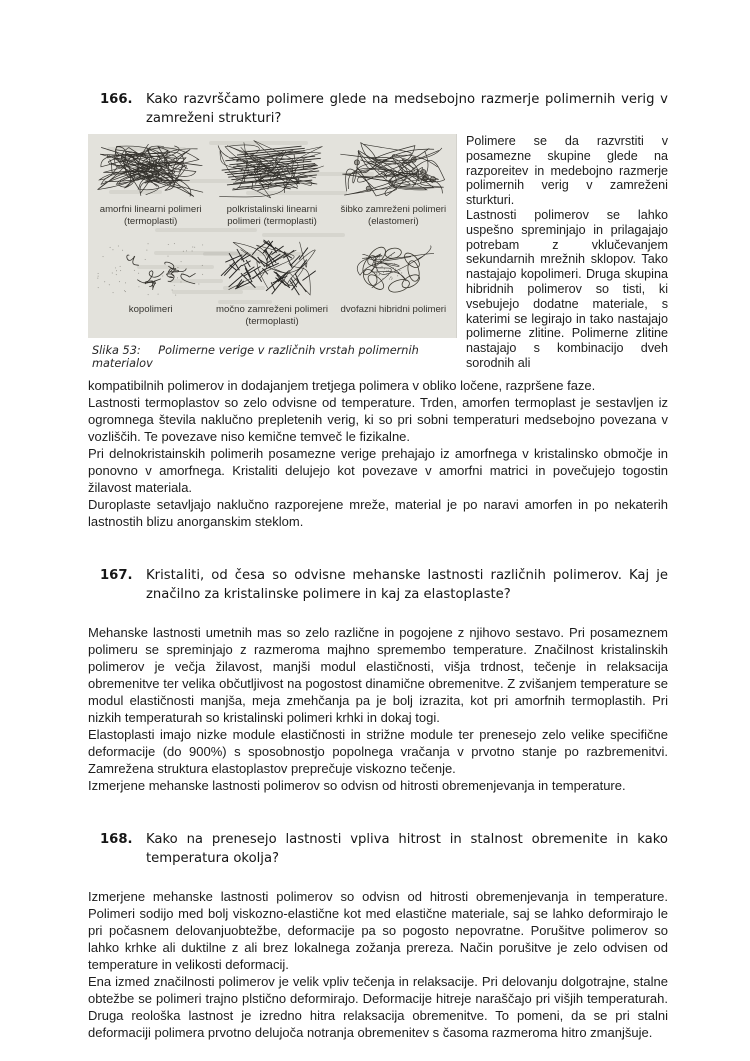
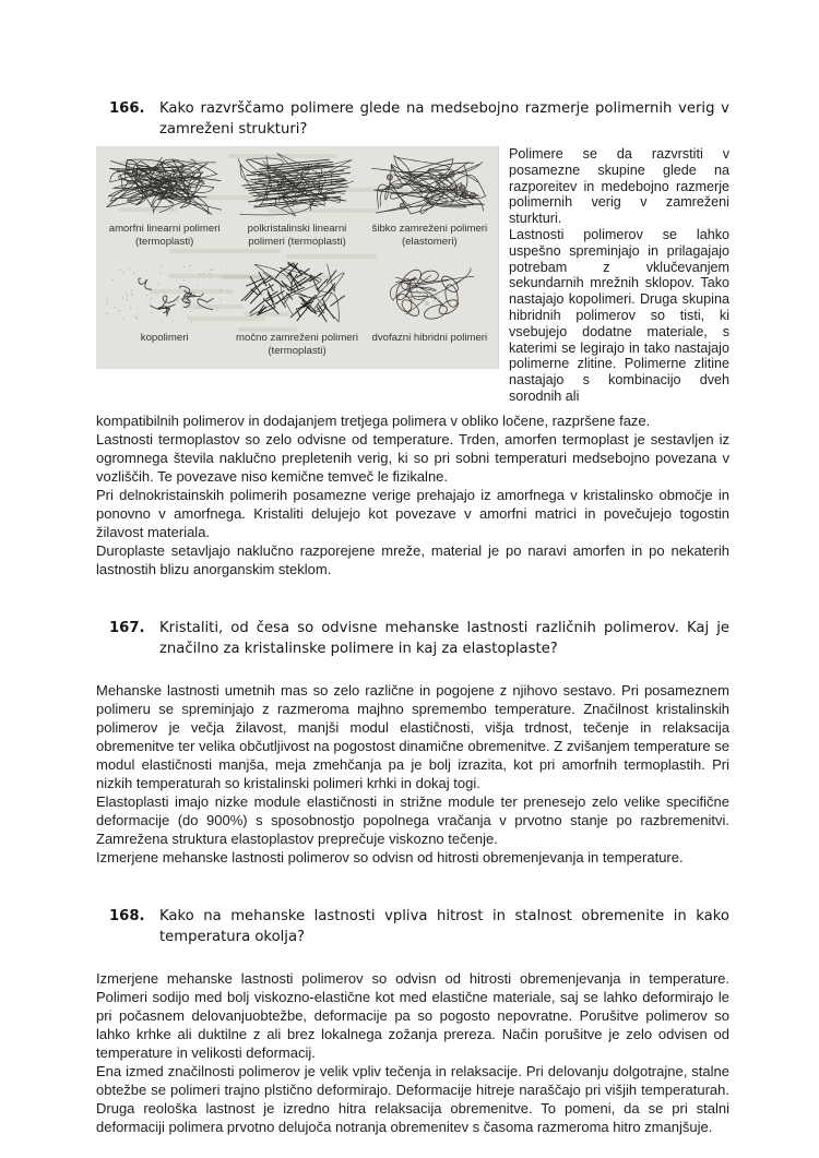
  166.
  Kako razvrščamo polimere glede na medsebojno razmerje polimernih verig v zamreženi strukturi?
  amorfni linearni polimeri
  (termoplasti)
  polkristalinski linearni
  polimeri (termoplasti)
  šibko zamreženi polimeri
  (elastomeri)
  kopolimeri
  močno zamreženi polimeri
  (termoplasti)
  dvofazni hibridni polimeri
- Slika 53: Polimerne verige v različnih vrstah polimernih materialov
  Polimere se da razvrstiti v posamezne skupine glede na razporeitev in medebojno razmerje polimernih verig v zamreženi sturkturi.
  Lastnosti polimerov se lahko uspešno spreminjajo in prilagajajo potrebam z vklučevanjem sekundarnih mrežnih sklopov. Tako nastajajo kopolimeri. Druga skupina hibridnih polimerov so tisti, ki vsebujejo dodatne materiale, s katerimi se legirajo in tako nastajajo polimerne zlitine. Polimerne zlitine nastajajo s kombinacijo dveh sorodnih ali
  kompatibilnih polimerov in dodajanjem tretjega polimera v obliko ločene, razpršene faze.
  Lastnosti termoplastov so zelo odvisne od temperature. Trden, amorfen termoplast je sestavljen iz ogromnega števila naklučno prepletenih verig, ki so pri sobni temperaturi medsebojno povezana v vozliščih. Te povezave niso kemične temveč le fizikalne.
  Pri delnokristainskih polimerih posamezne verige prehajajo iz amorfnega v kristalinsko območje in ponovno v amorfnega. Kristaliti delujejo kot povezave v amorfni matrici in povečujejo togostin žilavost materiala.
  Duroplaste setavljajo naklučno razporejene mreže, material je po naravi amorfen in po nekaterih lastnostih blizu anorganskim steklom.
  167.
  Kristaliti, od česa so odvisne mehanske lastnosti različnih polimerov. Kaj je značilno za kristalinske polimere in kaj za elastoplaste?
  Mehanske lastnosti umetnih mas so zelo različne in pogojene z njihovo sestavo. Pri posameznem polimeru se spreminjajo z razmeroma majhno spremembo temperature. Značilnost kristalinskih polimerov je večja žilavost, manjši modul elastičnosti, višja trdnost, tečenje in relaksacija obremenitve ter velika občutljivost na pogostost dinamične obremenitve. Z zvišanjem temperature se modul elastičnosti manjša, meja zmehčanja pa je bolj izrazita, kot pri amorfnih termoplastih. Pri nizkih temperaturah so kristalinski polimeri krhki in dokaj togi.
  Elastoplasti imajo nizke module elastičnosti in strižne module ter prenesejo zelo velike specifične deformacije (do 900%) s sposobnostjo popolnega vračanja v prvotno stanje po razbremenitvi. Zamrežena struktura elastoplastov preprečuje viskozno tečenje.
  Izmerjene mehanske lastnosti polimerov so odvisn od hitrosti obremenjevanja in temperature.
  168.
- Kako na prenesejo lastnosti vpliva hitrost in stalnost obremenite in kako temperatura okolja?
+ Kako na mehanske lastnosti vpliva hitrost in stalnost obremenite in kako temperatura okolja?
  Izmerjene mehanske lastnosti polimerov so odvisn od hitrosti obremenjevanja in temperature. Polimeri sodijo med bolj viskozno-elastične kot med elastične materiale, saj se lahko deformirajo le pri počasnem delovanjuobtežbe, deformacije pa so pogosto nepovratne. Porušitve polimerov so lahko krhke ali duktilne z ali brez lokalnega zožanja prereza. Način porušitve je zelo odvisen od temperature in velikosti deformacij.
  Ena izmed značilnosti polimerov je velik vpliv tečenja in relaksacije. Pri delovanju dolgotrajne, stalne obtežbe se polimeri trajno plstično deformirajo. Deformacije hitreje naraščajo pri višjih temperaturah. Druga reološka lastnost je izredno hitra relaksacija obremenitve. To pomeni, da se pri stalni deformaciji polimera prvotno delujoča notranja obremenitev s časoma razmeroma hitro zmanjšuje.
